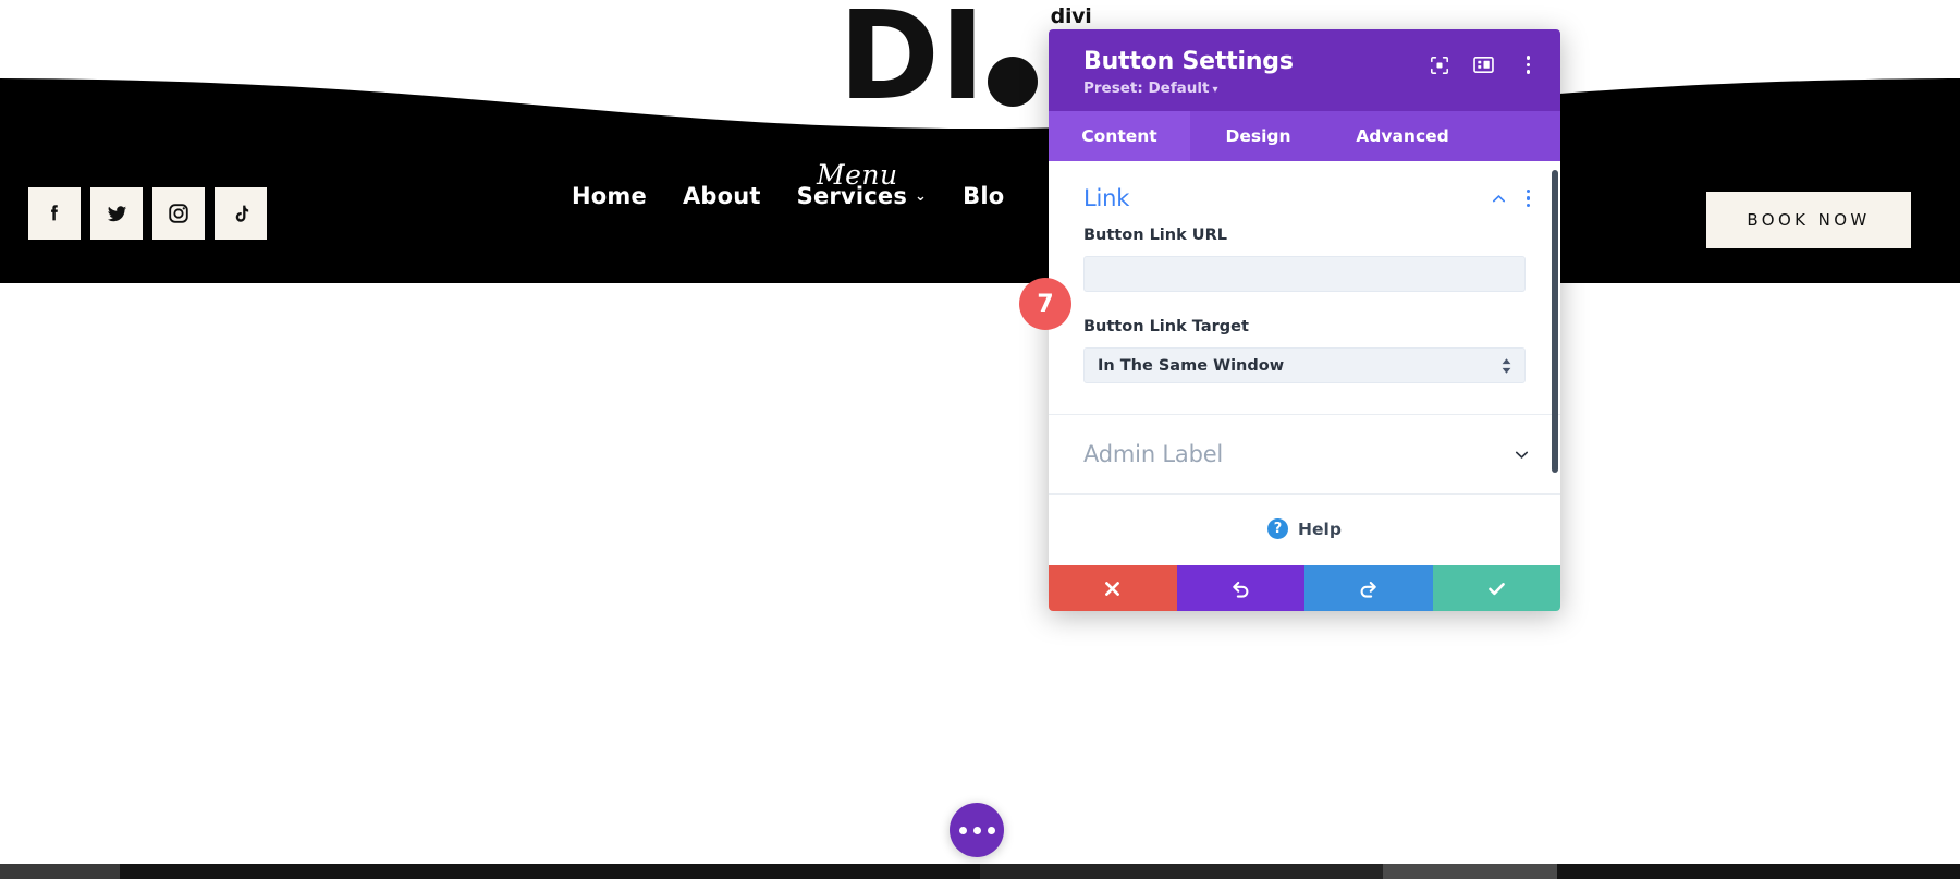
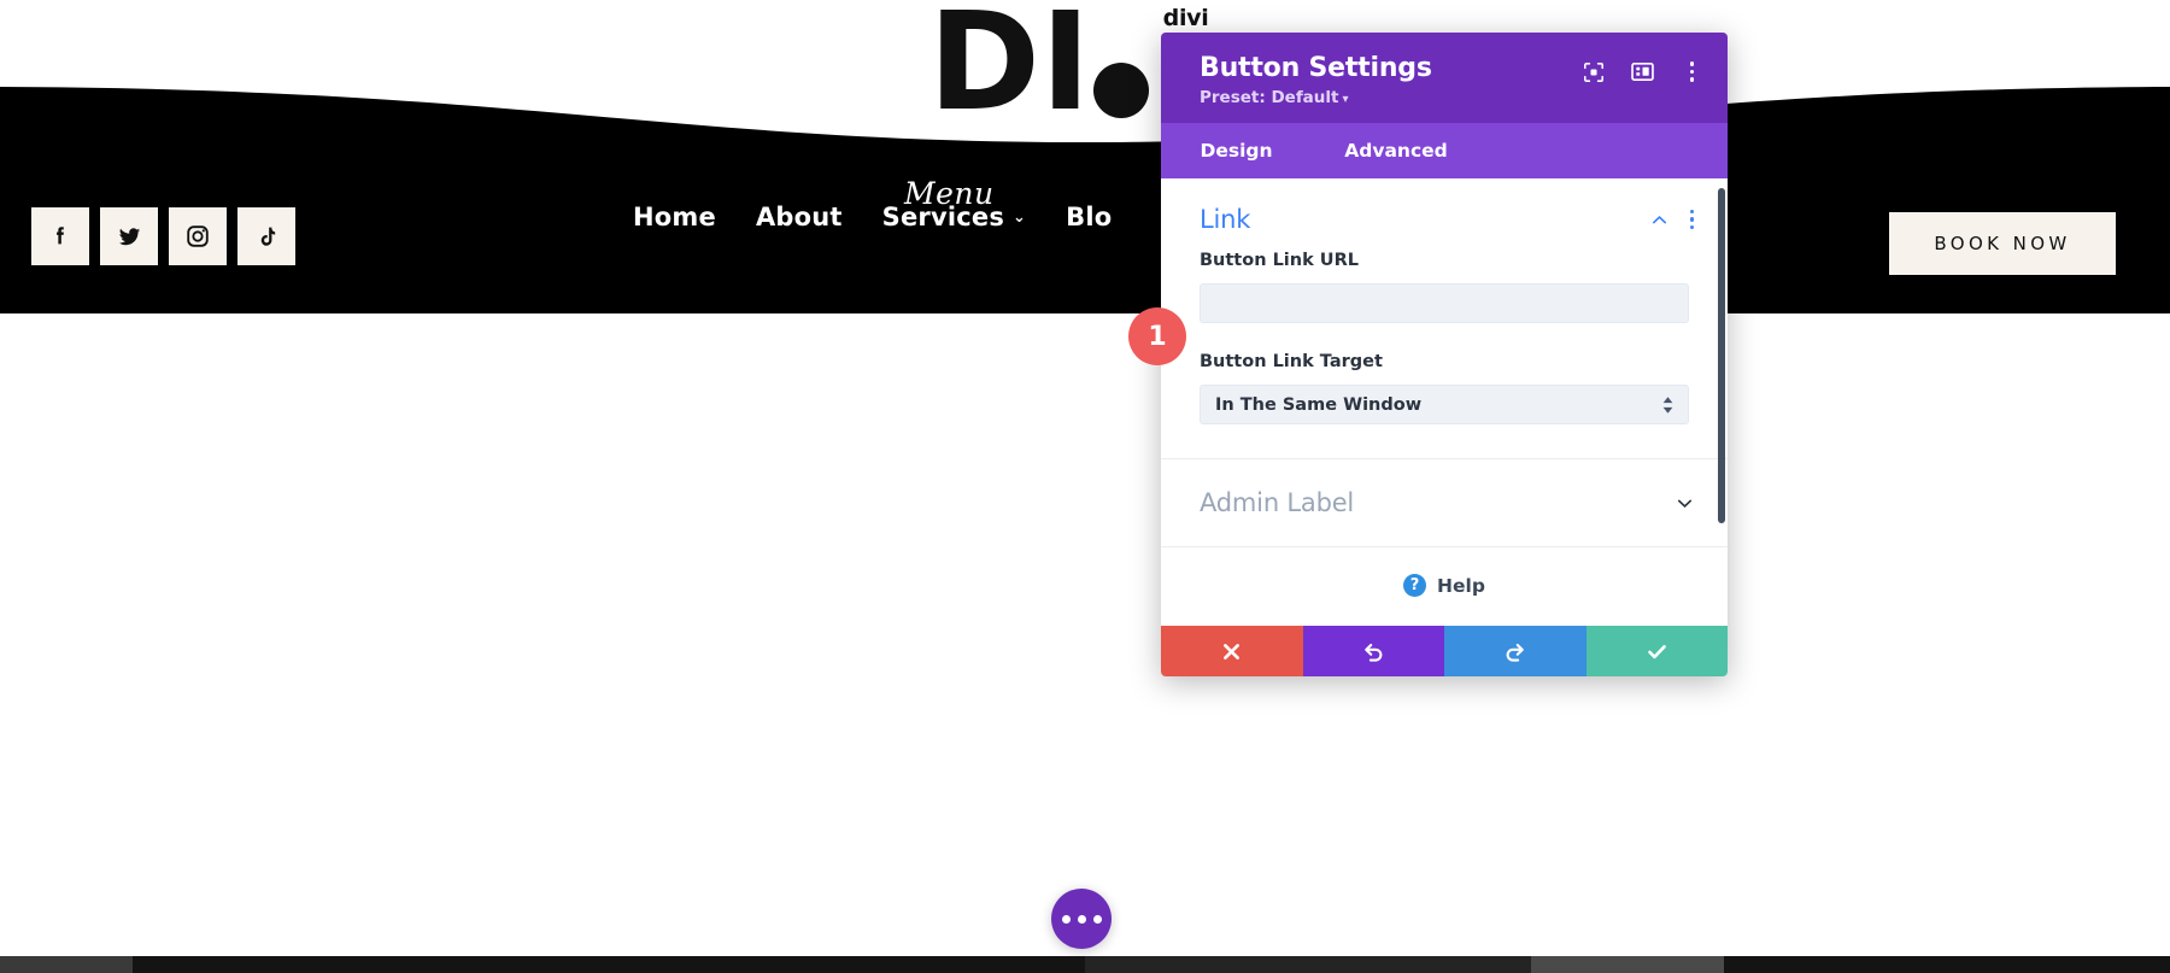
  D
  I
  divi
  Menu
  Home
  About
  Services
  ⌄
  Blo
  BOOK NOW
- 7
+ 1
  Button Settings
  Preset: Default ▾
- Content
  Design
  Advanced
  Link
  Button Link URL
  Button Link Target
  In The Same Window
  Admin Label
  ?
  Help
